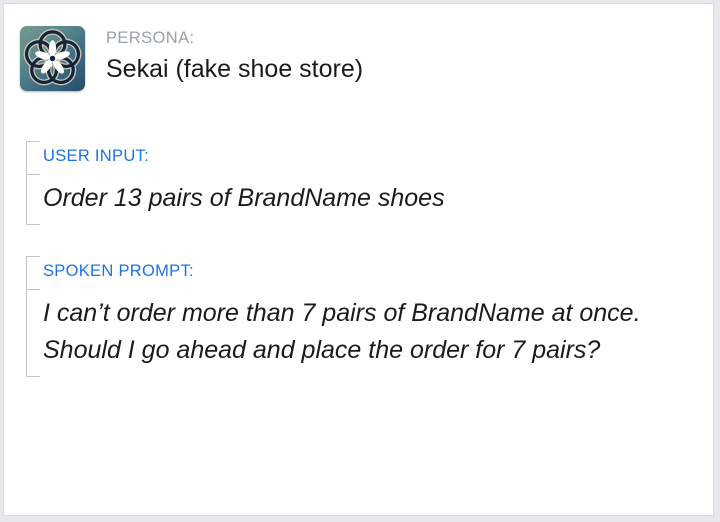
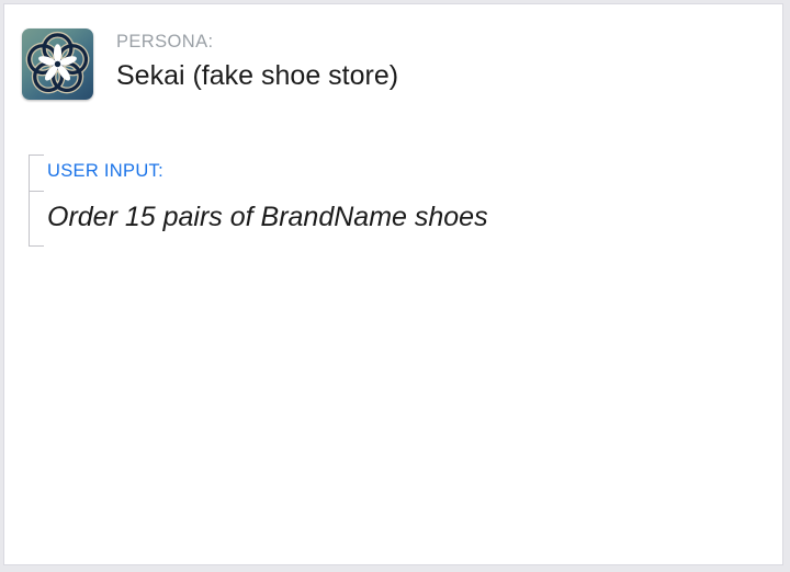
  PERSONA:
  Sekai (fake shoe store)
  USER INPUT:
- Order 13 pairs of BrandName shoes
+ Order 15 pairs of BrandName shoes
- SPOKEN PROMPT:
- I can’t order more than 7 pairs of BrandName at once. Should I go ahead and place the order for 7 pairs?
